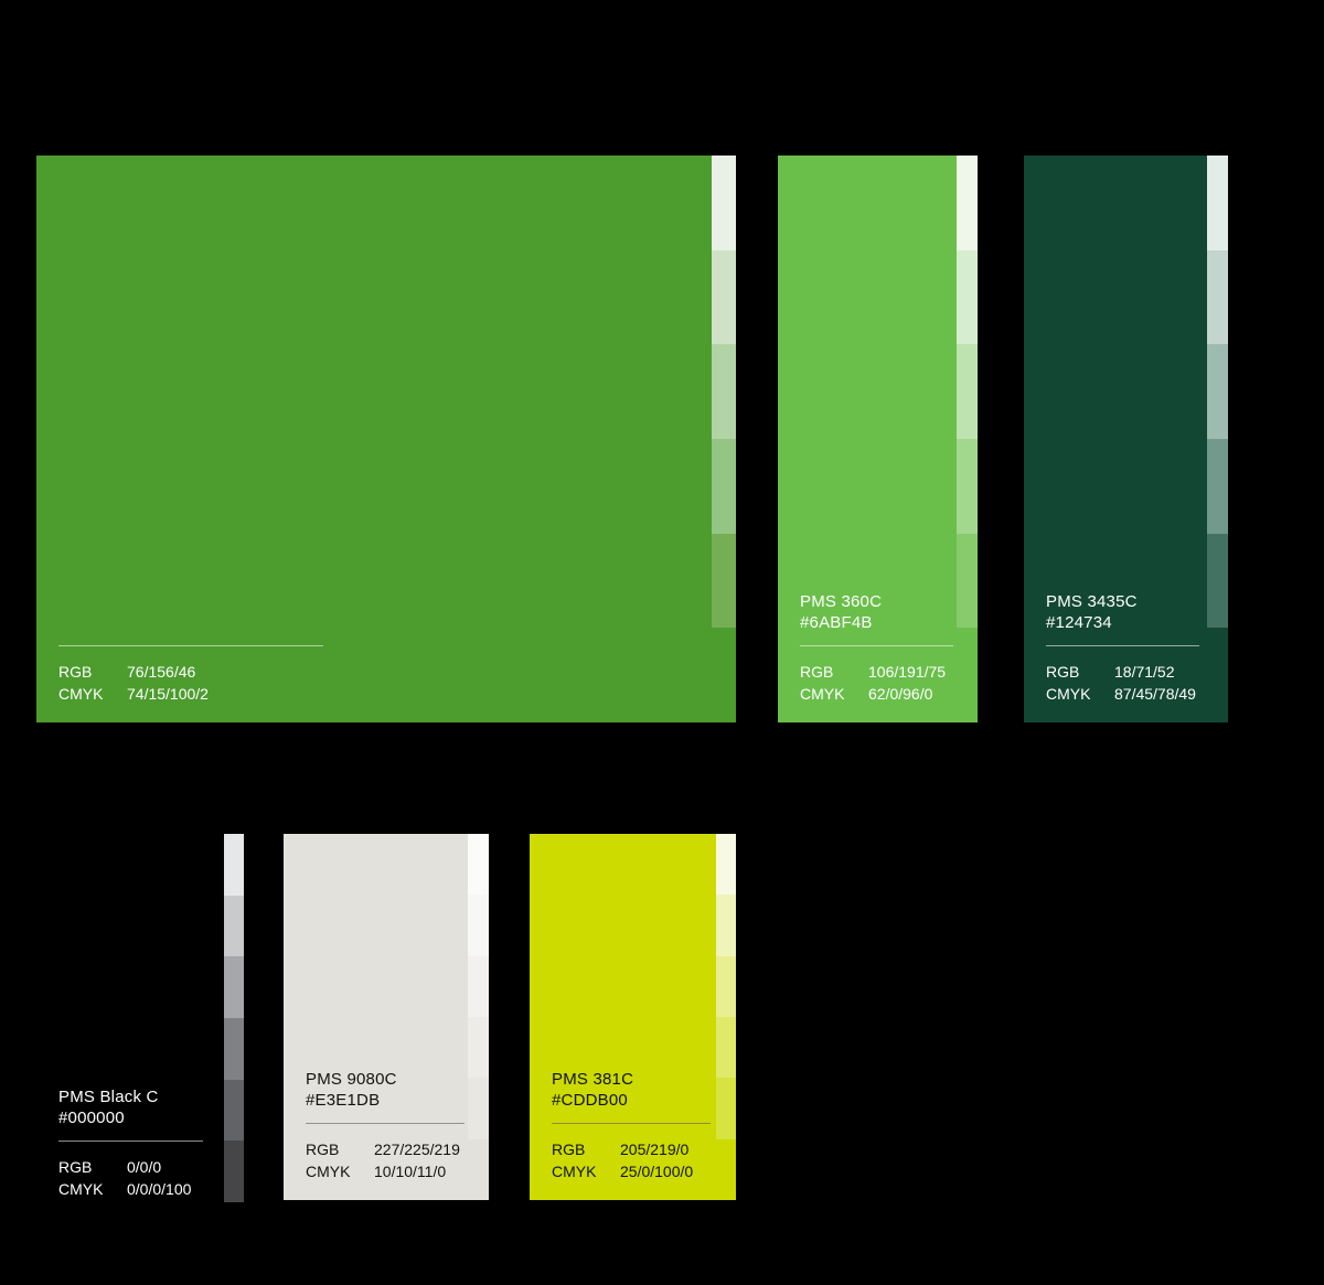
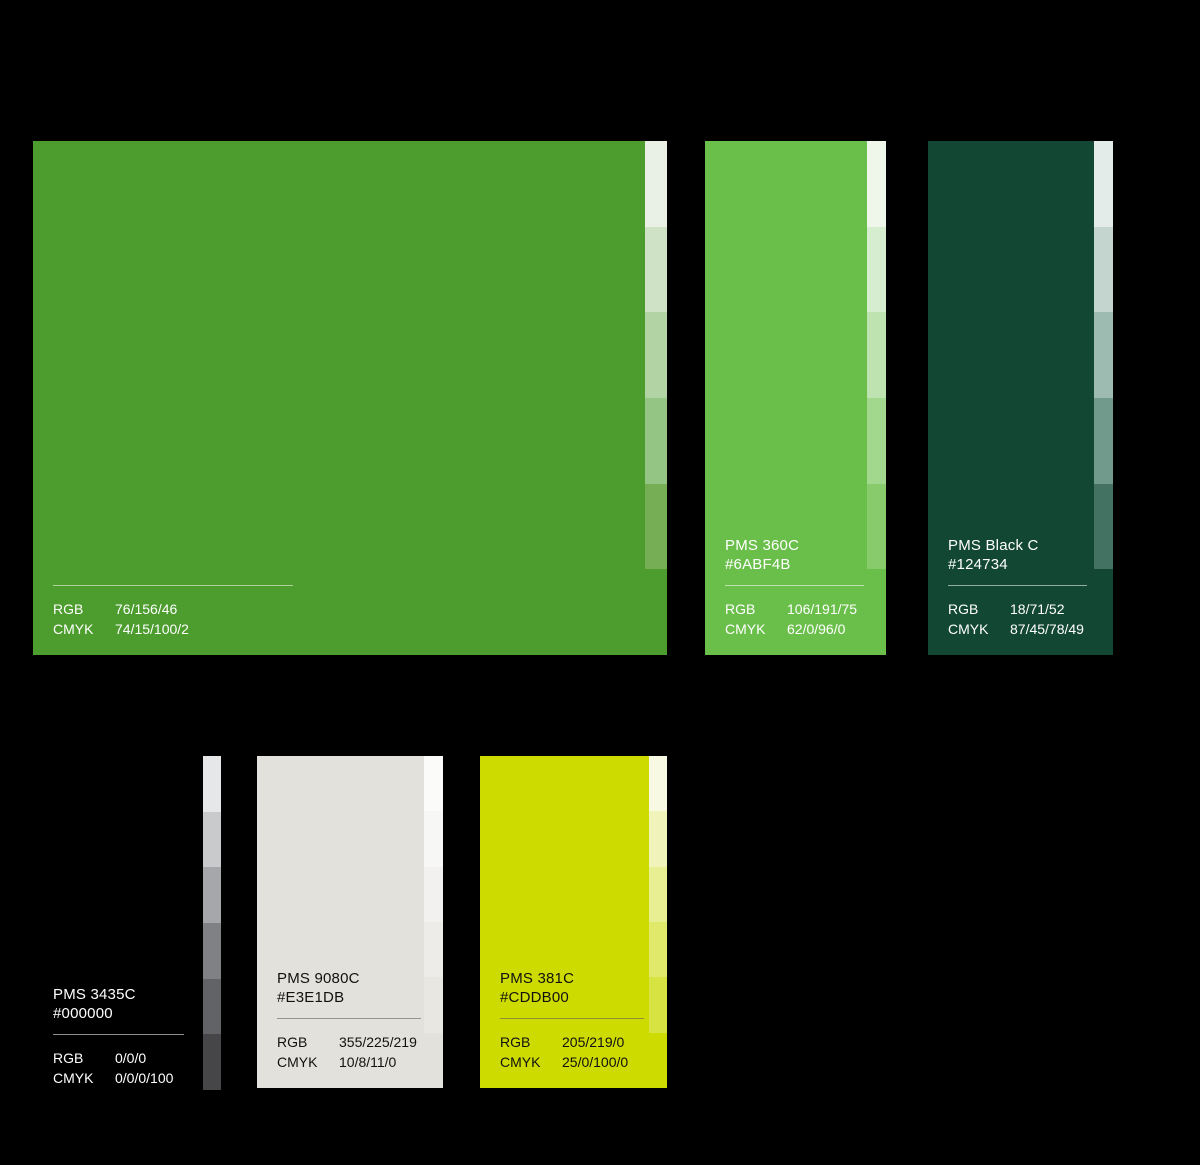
  RGB
  76/156/46
  CMYK
  74/15/100/2
  PMS 360C
  #6ABF4B
  RGB
  106/191/75
  CMYK
  62/0/96/0
- PMS 3435C
+ PMS Black C
  #124734
  RGB
  18/71/52
  CMYK
  87/45/78/49
- PMS Black C
+ PMS 3435C
  #000000
  RGB
  0/0/0
  CMYK
  0/0/0/100
  PMS 9080C
  #E3E1DB
  RGB
- 227/225/219
+ 355/225/219
  CMYK
- 10/10/11/0
+ 10/8/11/0
  PMS 381C
  #CDDB00
  RGB
  205/219/0
  CMYK
  25/0/100/0
